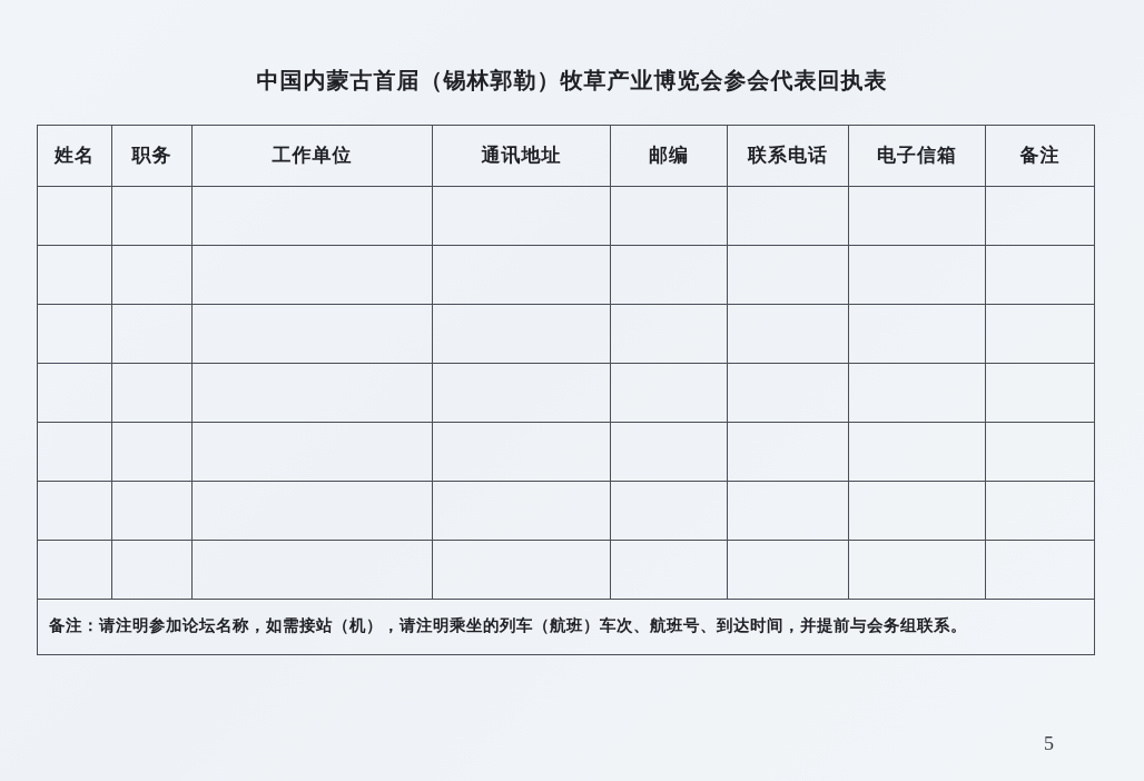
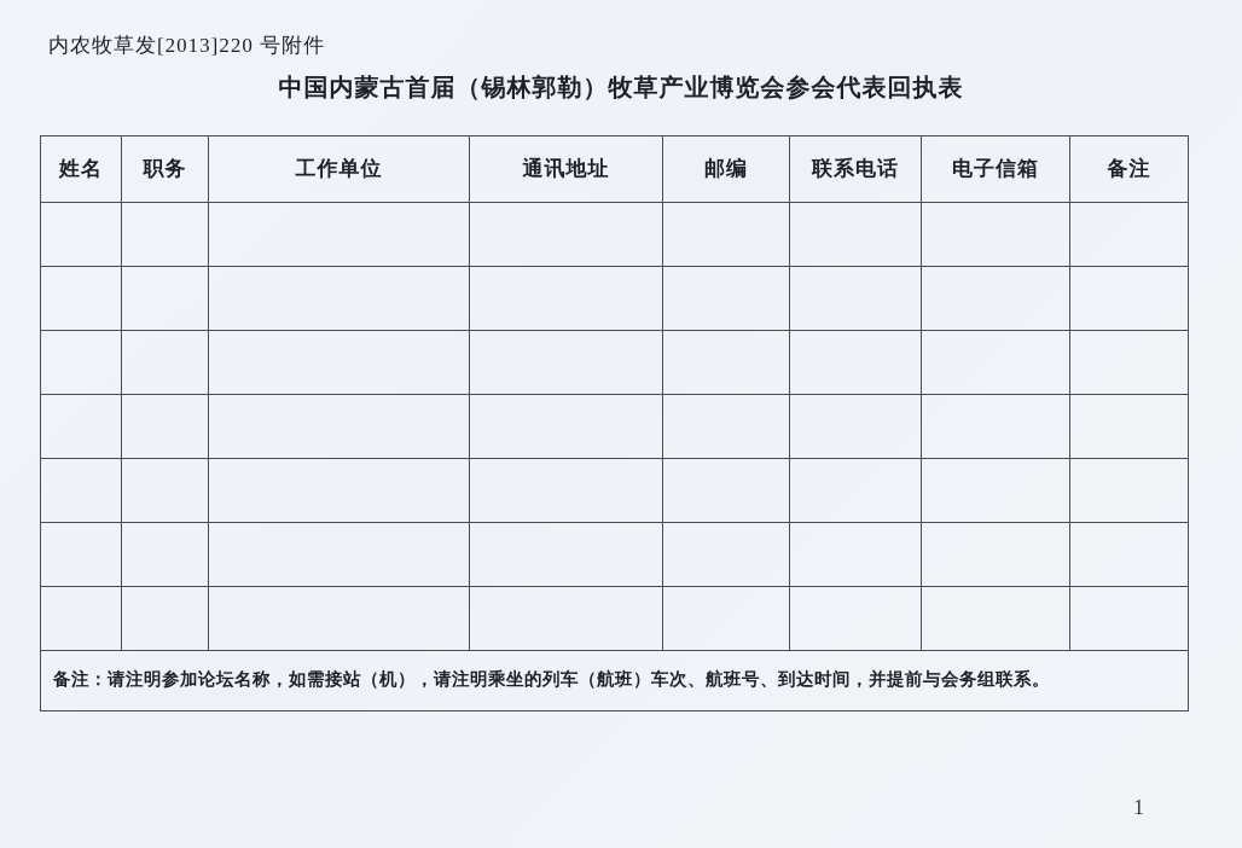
+ 内农牧草发[2013]220 号附件
  中国内蒙古首届（锡林郭勒）牧草产业博览会参会代表回执表
  姓名	职务	工作单位	通讯地址	邮编	联系电话	电子信箱	备注
  备注：请注明参加论坛名称，如需接站（机），请注明乘坐的列车（航班）车次、航班号、到达时间，并提前与会务组联系。
- 5
+ 1
